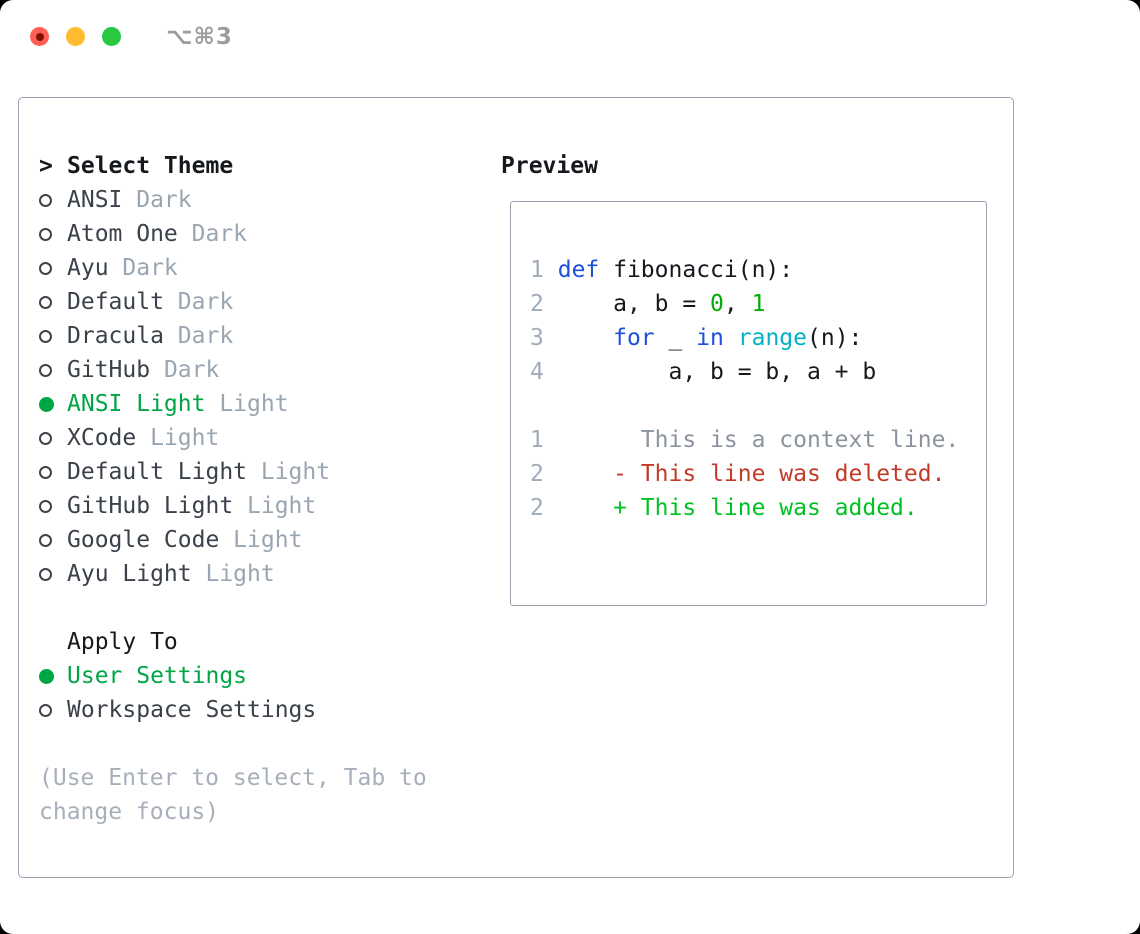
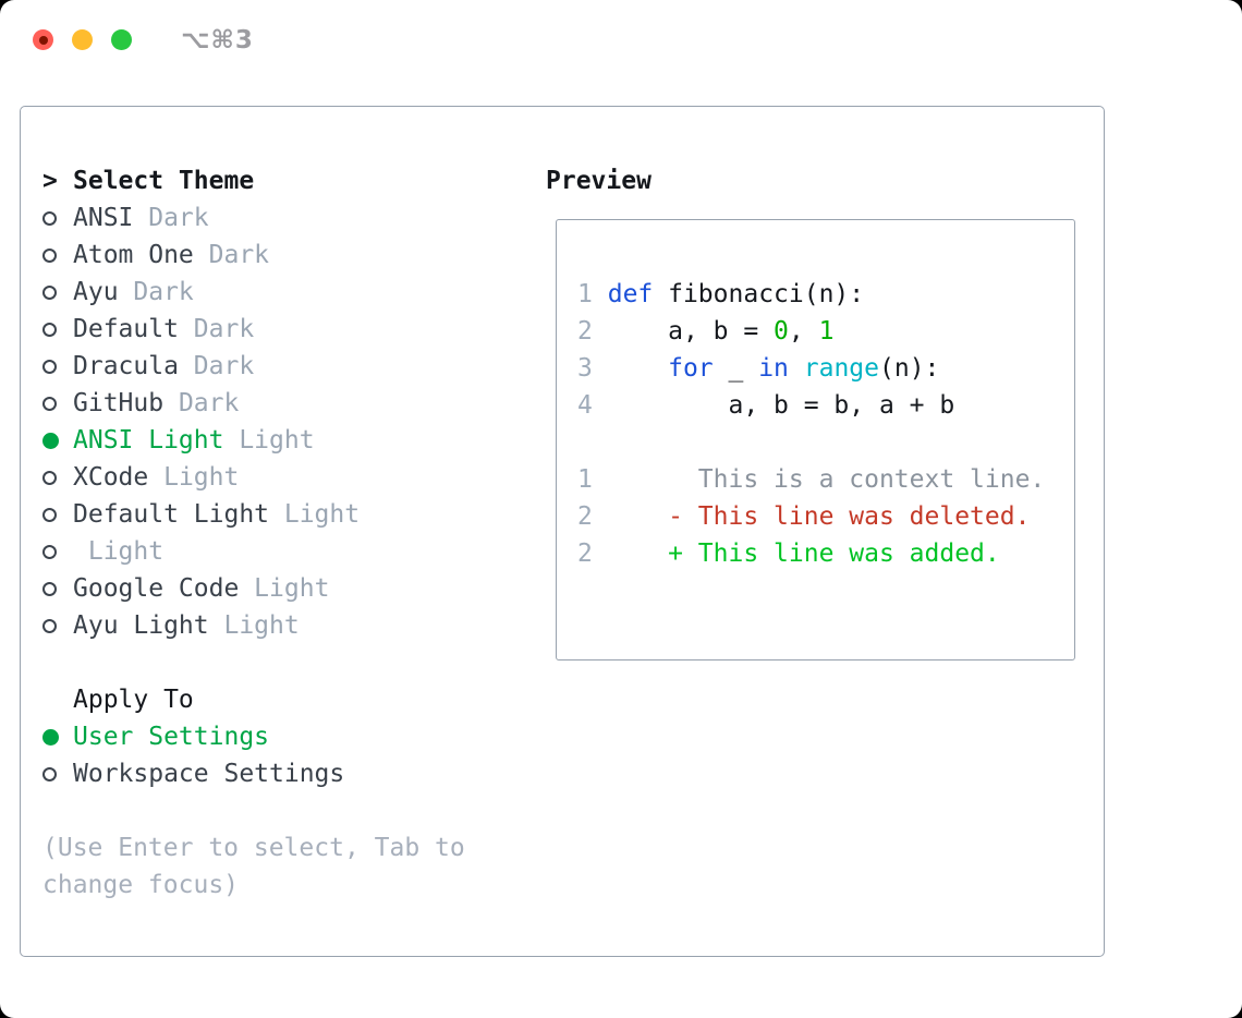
  ⌥⌘3
  >
  Select Theme
  ANSI
  Dark
  Atom One
  Dark
  Ayu
  Dark
  Default
  Dark
  Dracula
  Dark
  GitHub
  Dark
  ANSI Light
  Light
  XCode
  Light
  Default Light
  Light
- GitHub Light
  Light
  Google Code
  Light
  Ayu Light
  Light
  Apply To
  User Settings
  Workspace Settings
  (Use Enter to select, Tab to
  change focus)
  Preview
  1 def fibonacci(n):
  2 a, b = 0, 1
  3 for _ in range(n):
  4 a, b = b, a + b
  1 This is a context line.
  2 - This line was deleted.
  2 + This line was added.
